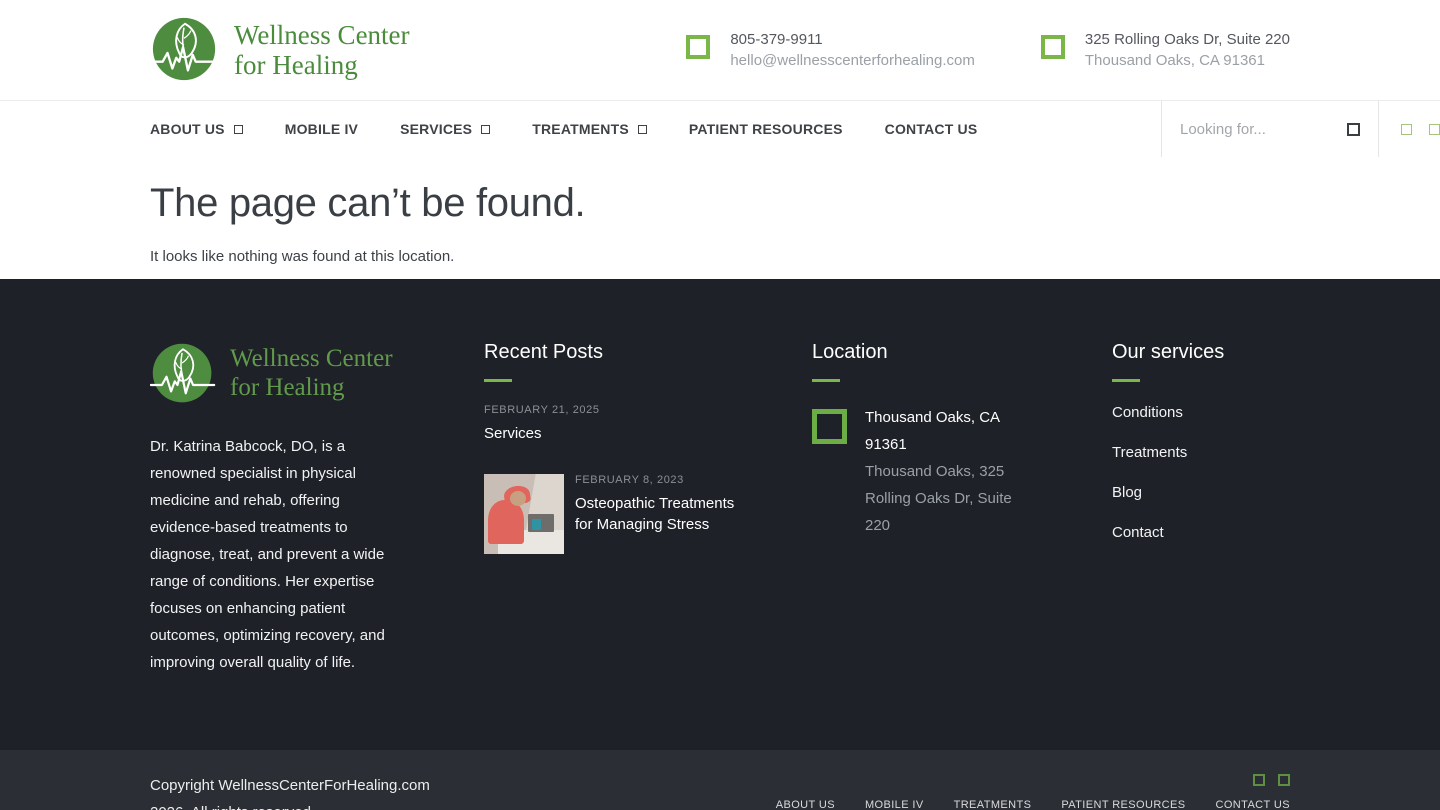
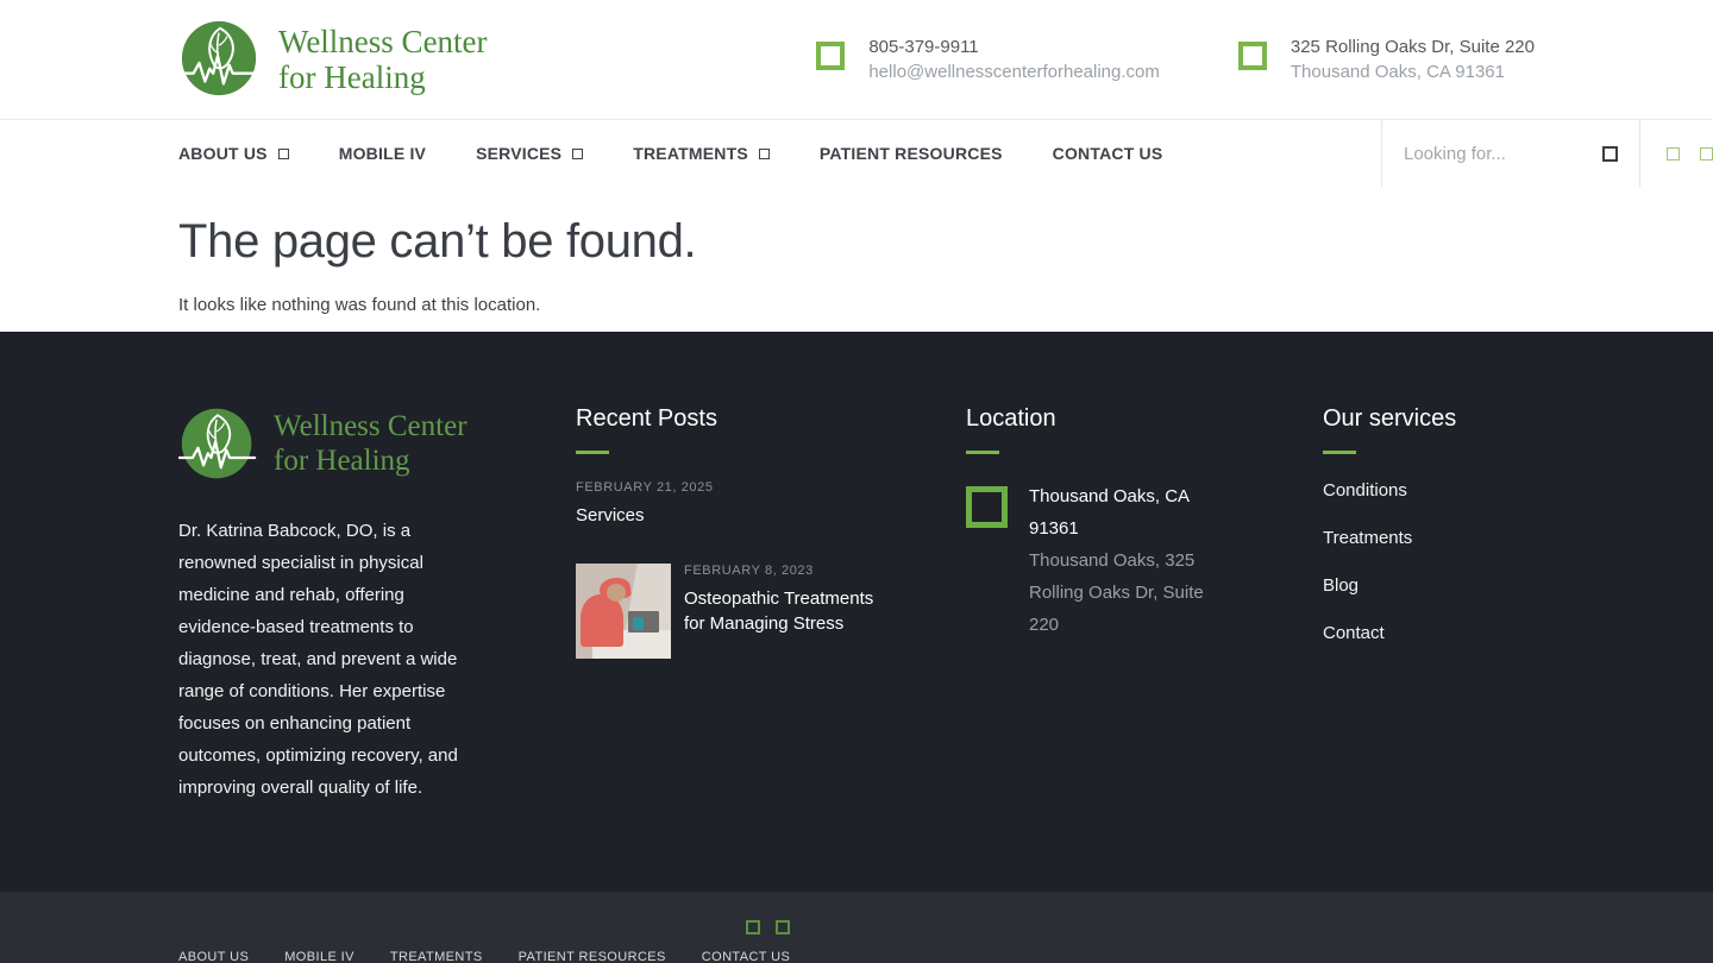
  Wellness Center
  for Healing
  805-379-9911
  hello@wellnesscenterforhealing.com
  325 Rolling Oaks Dr, Suite 220
  Thousand Oaks, CA 91361
  ABOUT US
  MOBILE IV
  SERVICES
  TREATMENTS
  PATIENT RESOURCES
  CONTACT US
  Looking for...
  The page can’t be found.
  It looks like nothing was found at this location.
  Wellness Center
  for Healing
  Dr. Katrina Babcock, DO, is a renowned specialist in physical medicine and rehab, offering evidence-based treatments to diagnose, treat, and prevent a wide range of conditions. Her expertise focuses on enhancing patient outcomes, optimizing recovery, and improving overall quality of life.
  Recent Posts
  FEBRUARY 21, 2025
  Services
  FEBRUARY 8, 2023
  Osteopathic Treatments for Managing Stress
  Location
  Thousand Oaks, CA 91361
  Thousand Oaks, 325 Rolling Oaks Dr, Suite 220
  Our services
  Conditions
  Treatments
  Blog
  Contact
- Copyright WellnessCenterForHealing.com
  ABOUT US
  MOBILE IV
  TREATMENTS
  PATIENT RESOURCES
  CONTACT US
